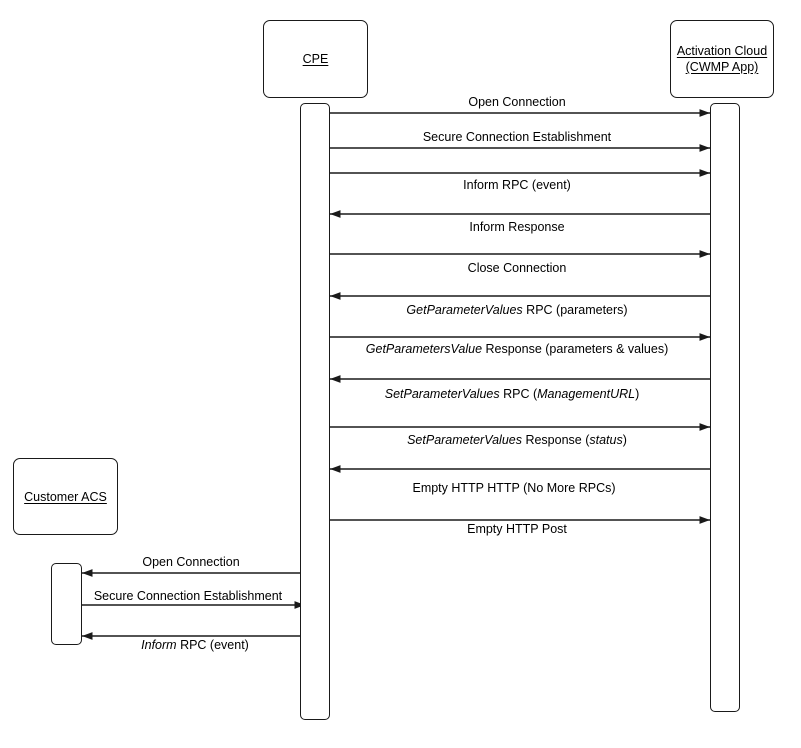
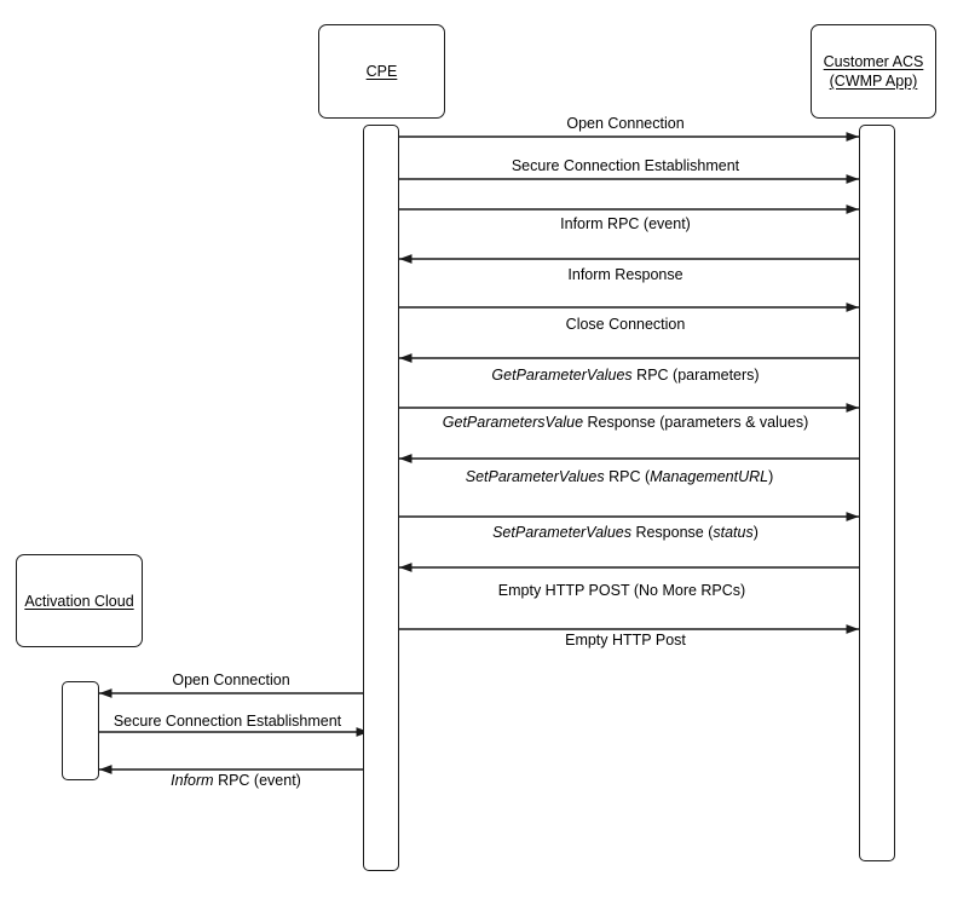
  CPE
- Activation Cloud
+ Customer ACS
  (CWMP App)
- Customer ACS
+ Activation Cloud
  Open Connection
  Secure Connection Establishment
  Inform RPC (event)
  Inform Response
  Close Connection
  GetParameterValues RPC (parameters)
  GetParametersValue Response (parameters & values)
  SetParameterValues RPC (ManagementURL)
  SetParameterValues Response (status)
- Empty HTTP HTTP (No More RPCs)
+ Empty HTTP POST (No More RPCs)
  Empty HTTP Post
  Open Connection
  Secure Connection Establishment
  Inform RPC (event)
